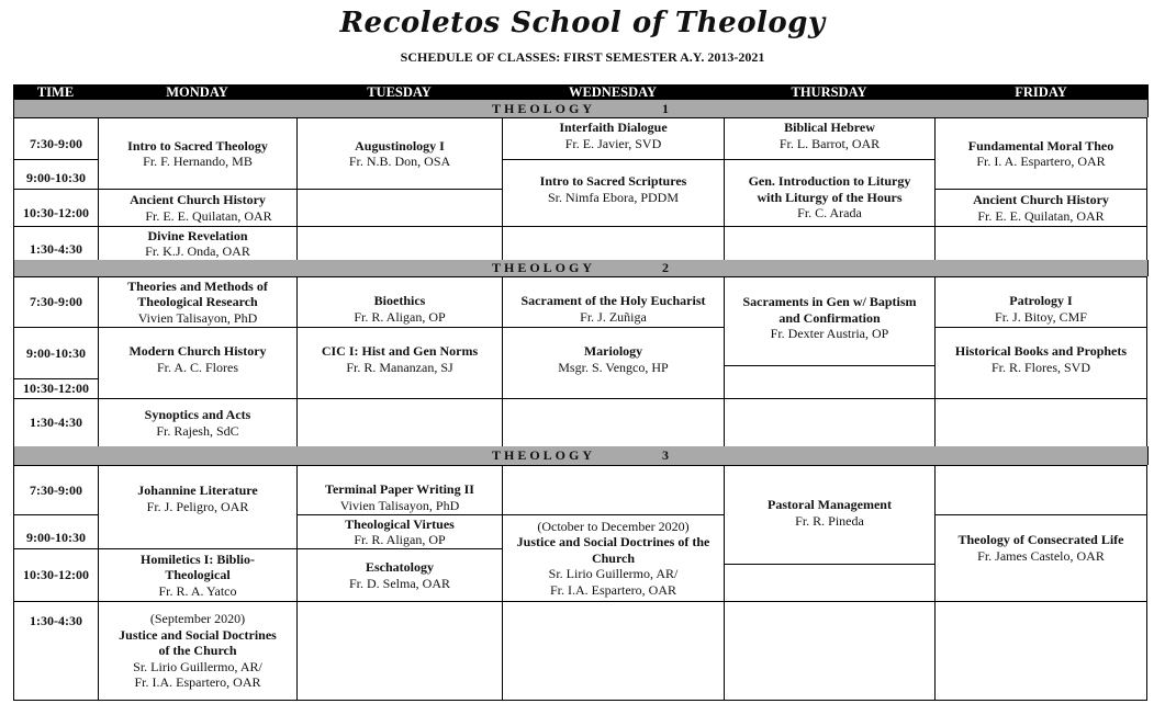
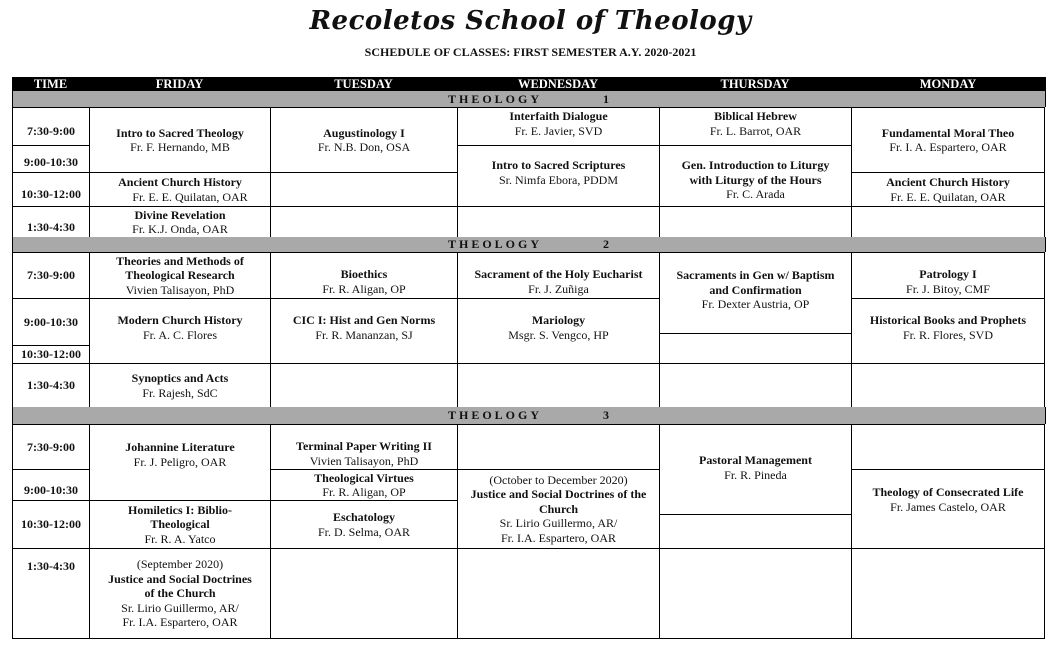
  Recoletos School of Theology
- SCHEDULE OF CLASSES: FIRST SEMESTER A.Y. 2013-2021
+ SCHEDULE OF CLASSES: FIRST SEMESTER A.Y. 2020-2021
  TIME
- MONDAY
+ FRIDAY
  TUESDAY
  WEDNESDAY
  THURSDAY
- FRIDAY
+ MONDAY
  THEOLOGY
  1
  7:30-9:00
  9:00-10:30
  10:30-12:00
  1:30-4:30
  Intro to Sacred Theology
  Fr. F. Hernando, MB
  Ancient Church History
  Fr. E. E. Quilatan, OAR
  Divine Revelation
  Fr. K.J. Onda, OAR
  Augustinology I
  Fr. N.B. Don, OSA
  Interfaith Dialogue
  Fr. E. Javier, SVD
  Intro to Sacred Scriptures
  Sr. Nimfa Ebora, PDDM
  Biblical Hebrew
  Fr. L. Barrot, OAR
  Gen. Introduction to Liturgy
  with Liturgy of the Hours
  Fr. C. Arada
  Fundamental Moral Theo
  Fr. I. A. Espartero, OAR
  Ancient Church History
  Fr. E. E. Quilatan, OAR
  THEOLOGY
  2
  7:30-9:00
  9:00-10:30
  10:30-12:00
  1:30-4:30
  Theories and Methods of
  Theological Research
  Vivien Talisayon, PhD
  Modern Church History
  Fr. A. C. Flores
  Synoptics and Acts
  Fr. Rajesh, SdC
  Bioethics
  Fr. R. Aligan, OP
  CIC I: Hist and Gen Norms
  Fr. R. Mananzan, SJ
  Sacrament of the Holy Eucharist
  Fr. J. Zuñiga
  Mariology
  Msgr. S. Vengco, HP
  Sacraments in Gen w/ Baptism
  and Confirmation
  Fr. Dexter Austria, OP
  Patrology I
  Fr. J. Bitoy, CMF
  Historical Books and Prophets
  Fr. R. Flores, SVD
  THEOLOGY
  3
  7:30-9:00
  9:00-10:30
  10:30-12:00
  1:30-4:30
  Johannine Literature
  Fr. J. Peligro, OAR
  Homiletics I: Biblio-
  Theological
  Fr. R. A. Yatco
  (September 2020)
  Justice and Social Doctrines
  of the Church
  Sr. Lirio Guillermo, AR/
  Fr. I.A. Espartero, OAR
  Terminal Paper Writing II
  Vivien Talisayon, PhD
  Theological Virtues
  Fr. R. Aligan, OP
  Eschatology
  Fr. D. Selma, OAR
  (October to December 2020)
  Justice and Social Doctrines of the
  Church
  Sr. Lirio Guillermo, AR/
  Fr. I.A. Espartero, OAR
  Pastoral Management
  Fr. R. Pineda
  Theology of Consecrated Life
  Fr. James Castelo, OAR
